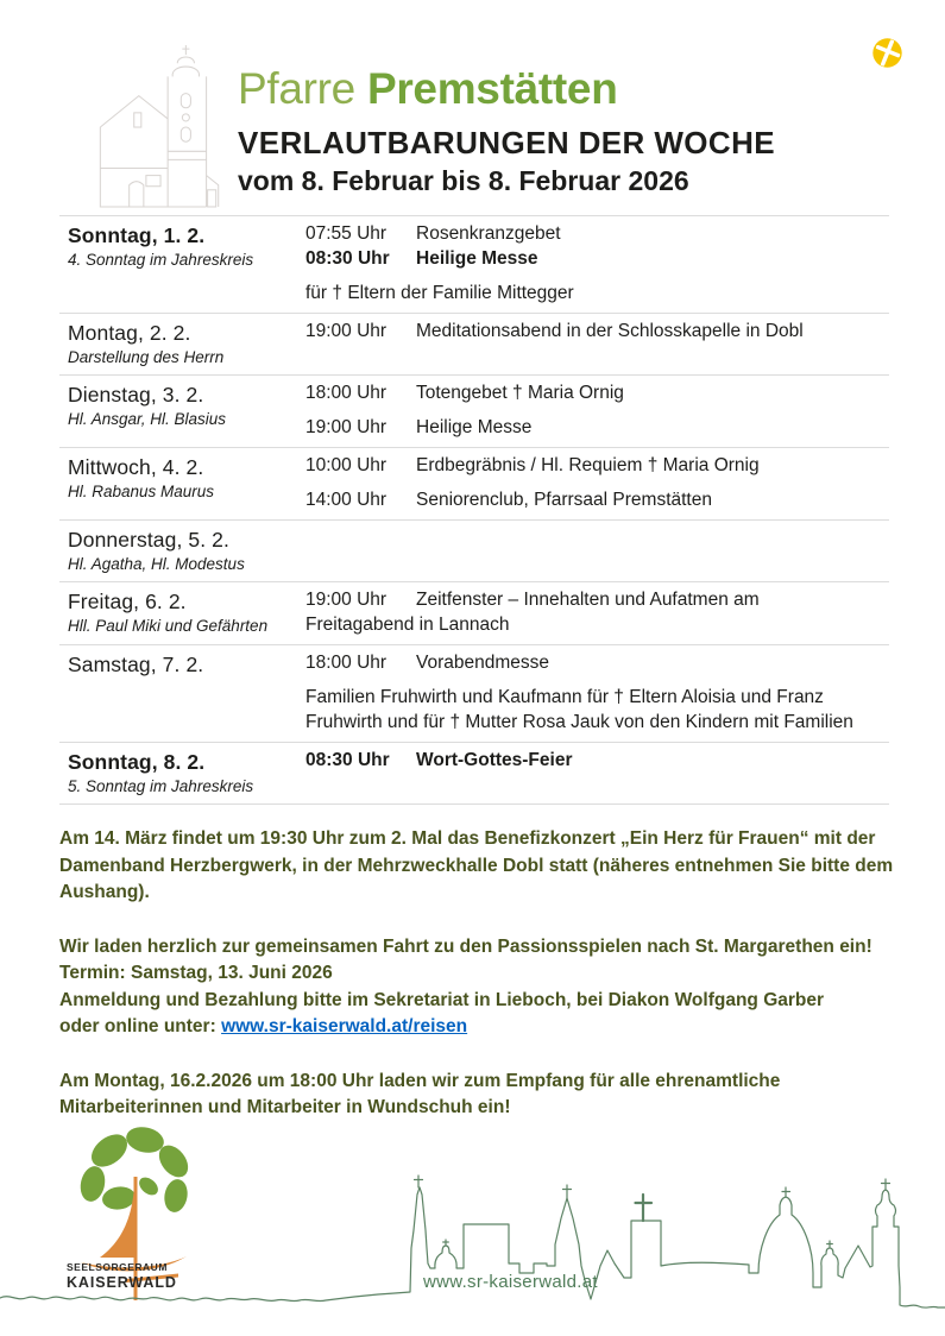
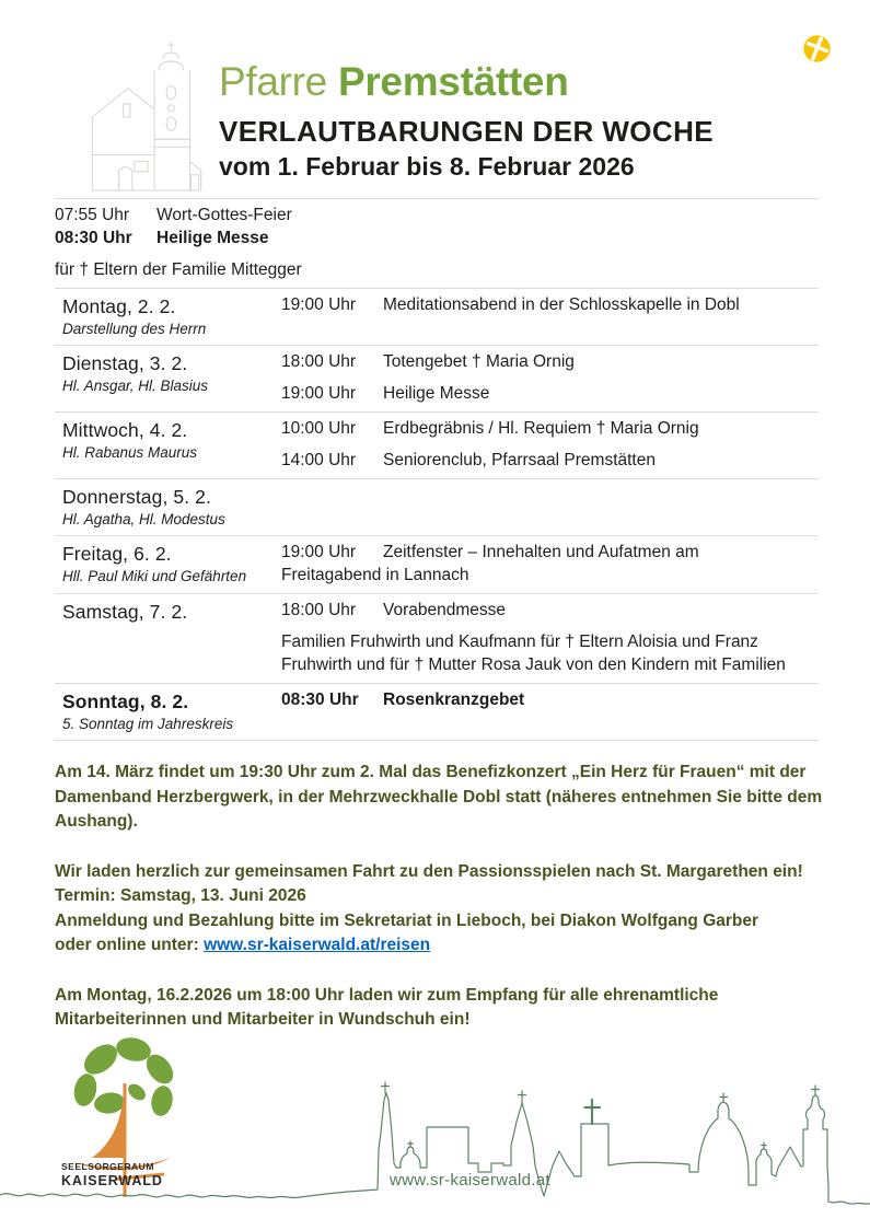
  Pfarre Premstätten
  VERLAUTBARUNGEN DER WOCHE
- vom 8. Februar bis 8. Februar 2026
+ vom 1. Februar bis 8. Februar 2026
- Sonntag, 1. 2.
- 4. Sonntag im Jahreskreis
- 07:55 Uhr Rosenkranzgebet
+ 07:55 Uhr Wort-Gottes-Feier
  08:30 Uhr Heilige Messe
  für † Eltern der Familie Mittegger
  Montag, 2. 2.
  Darstellung des Herrn
  19:00 Uhr Meditationsabend in der Schlosskapelle in Dobl
  Dienstag, 3. 2.
  Hl. Ansgar, Hl. Blasius
  18:00 Uhr Totengebet † Maria Ornig
  19:00 Uhr Heilige Messe
  Mittwoch, 4. 2.
  Hl. Rabanus Maurus
  10:00 Uhr Erdbegräbnis / Hl. Requiem † Maria Ornig
  14:00 Uhr Seniorenclub, Pfarrsaal Premstätten
  Donnerstag, 5. 2.
  Hl. Agatha, Hl. Modestus
  Freitag, 6. 2.
  Hll. Paul Miki und Gefährten
  19:00 Uhr Zeitfenster – Innehalten und Aufatmen am
  Freitagabend in Lannach
  Samstag, 7. 2.
  18:00 Uhr Vorabendmesse
  Familien Fruhwirth und Kaufmann für † Eltern Aloisia und Franz Fruhwirth und für † Mutter Rosa Jauk von den Kindern mit Familien
  Sonntag, 8. 2.
  5. Sonntag im Jahreskreis
- 08:30 Uhr Wort-Gottes-Feier
+ 08:30 Uhr Rosenkranzgebet
  Am 14. März findet um 19:30 Uhr zum 2. Mal das Benefizkonzert „Ein Herz für Frauen“ mit der Damenband Herzbergwerk, in der Mehrzweckhalle Dobl statt (näheres entnehmen Sie bitte dem Aushang).
  Wir laden herzlich zur gemeinsamen Fahrt zu den Passionsspielen nach St. Margarethen ein!
  Termin: Samstag, 13. Juni 2026
  Anmeldung und Bezahlung bitte im Sekretariat in Lieboch, bei Diakon Wolfgang Garber
  oder online unter: www.sr-kaiserwald.at/reisen
  Am Montag, 16.2.2026 um 18:00 Uhr laden wir zum Empfang für alle ehrenamtliche Mitarbeiterinnen und Mitarbeiter in Wundschuh ein!
  SEELSORGERAUM
  KAISERWALD
  www.sr-kaiserwald.at
